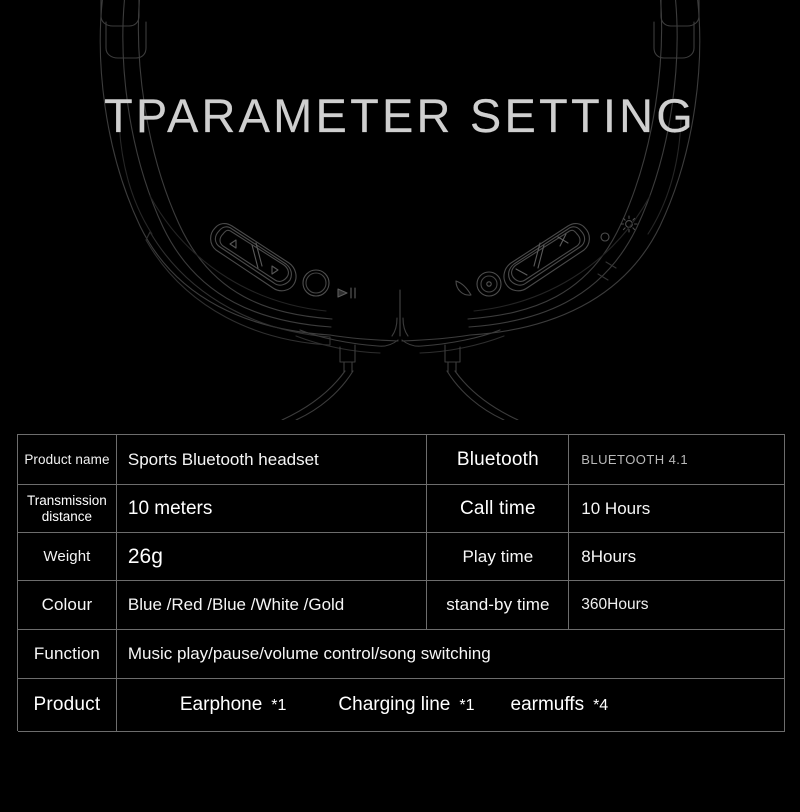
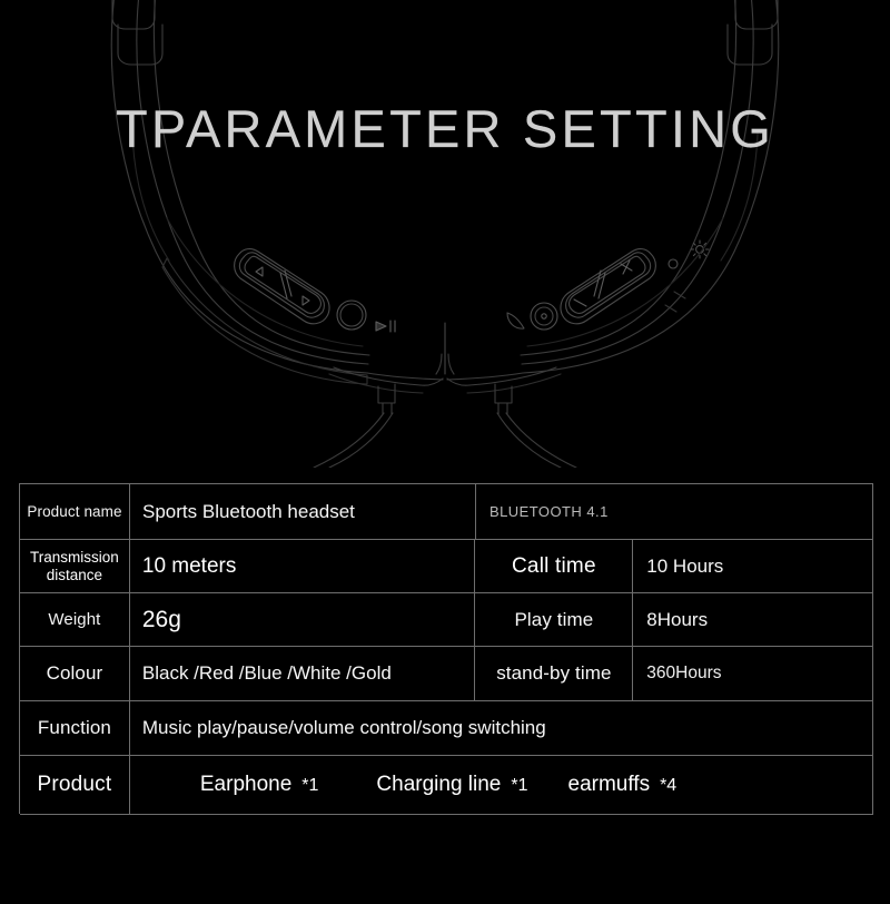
  TPARAMETER SETTING
  Product name
  Sports Bluetooth headset
- Bluetooth
  BLUETOOTH 4.1
  Transmission
  distance
  10 meters
  Call time
  10 Hours
  Weight
  26g
  Play time
  8Hours
  Colour
- Blue /Red /Blue /White /Gold
+ Black /Red /Blue /White /Gold
  stand-by time
  360Hours
  Function
  Music play/pause/volume control/song switching
  Product
  Earphone
  *1
  Charging line
  *1
  earmuffs
  *4
